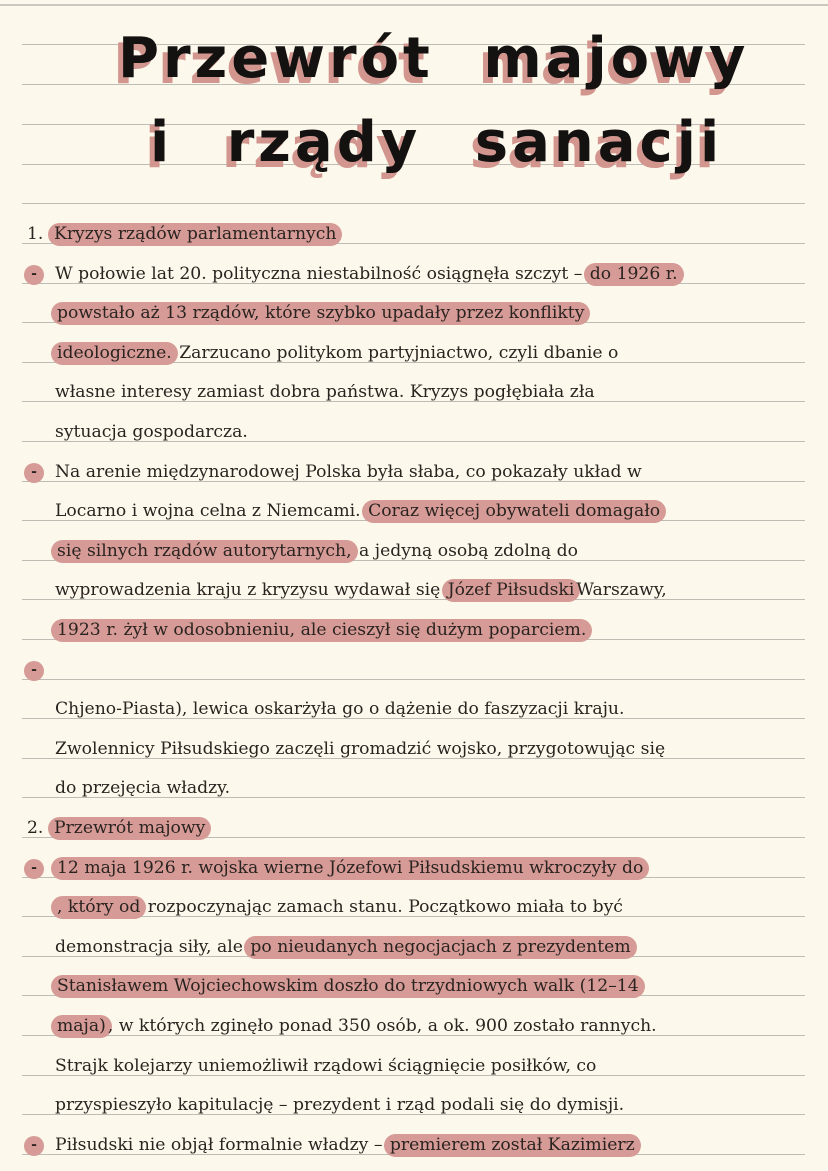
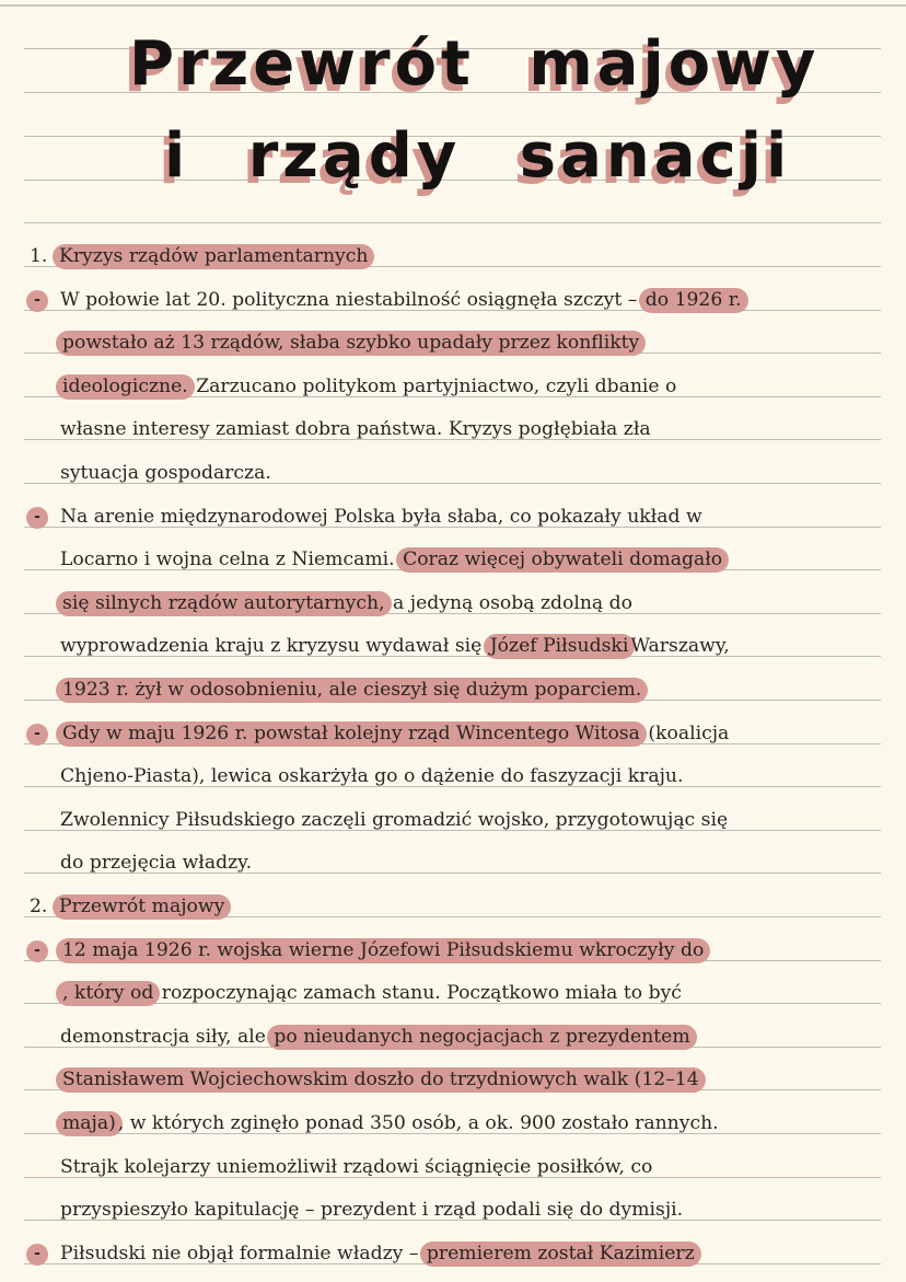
  Przewrót majowy
  i rządy sanacji
  1.
  Kryzys rządów parlamentarnych
  -
  W połowie lat 20. polityczna niestabilność osiągnęła szczyt – do 1926 r.
- powstało aż 13 rządów, które szybko upadały przez konflikty
+ powstało aż 13 rządów, słaba szybko upadały przez konflikty
  ideologiczne. Zarzucano politykom partyjniactwo, czyli dbanie o
  własne interesy zamiast dobra państwa. Kryzys pogłębiała zła
  sytuacja gospodarcza.
  -
  Na arenie międzynarodowej Polska była słaba, co pokazały układ w
  Locarno i wojna celna z Niemcami. Coraz więcej obywateli domagało
  się silnych rządów autorytarnych, a jedyną osobą zdolną do
  wyprowadzenia kraju z kryzysu wydawał się Józef PiłsudskiWarszawy,
  1923 r. żył w odosobnieniu, ale cieszył się dużym poparciem.
  -
+ Gdy w maju 1926 r. powstał kolejny rząd Wincentego Witosa (koalicja
  Chjeno-Piasta), lewica oskarżyła go o dążenie do faszyzacji kraju.
  Zwolennicy Piłsudskiego zaczęli gromadzić wojsko, przygotowując się
  do przejęcia władzy.
  2.
  Przewrót majowy
  -
  12 maja 1926 r. wojska wierne Józefowi Piłsudskiemu wkroczyły do
  , który od rozpoczynając zamach stanu. Początkowo miała to być
  demonstracja siły, ale po nieudanych negocjacjach z prezydentem
  Stanisławem Wojciechowskim doszło do trzydniowych walk (12–14
  maja), w których zginęło ponad 350 osób, a ok. 900 zostało rannych.
  Strajk kolejarzy uniemożliwił rządowi ściągnięcie posiłków, co
  przyspieszyło kapitulację – prezydent i rząd podali się do dymisji.
  -
  Piłsudski nie objął formalnie władzy – premierem został Kazimierz
